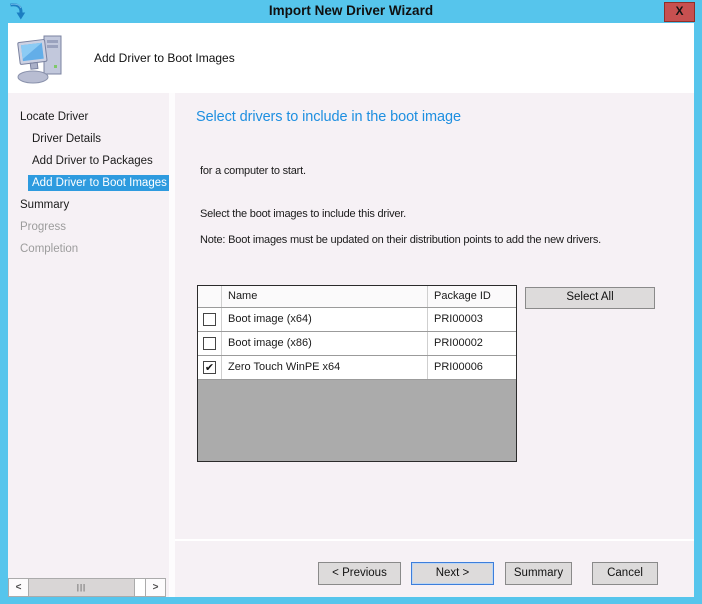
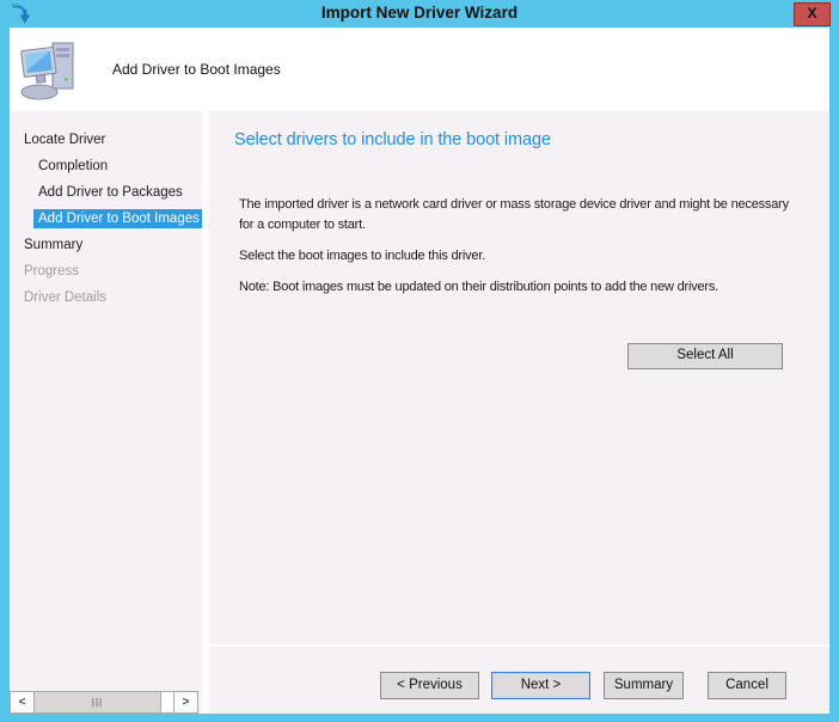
  Import New Driver Wizard
  X
  Add Driver to Boot Images
  Locate Driver
- Driver Details
+ Completion
  Add Driver to Packages
  Add Driver to Boot Images
  Summary
  Progress
- Completion
+ Driver Details
  <
  |||
  >
  Select drivers to include in the boot image
+ The imported driver is a network card driver or mass storage device driver and might be necessary
  for a computer to start.
  Select the boot images to include this driver.
  Note: Boot images must be updated on their distribution points to add the new drivers.
- Name
- Package ID
- Boot image (x64)
- PRI00003
- Boot image (x86)
- PRI00002
- ✔
- Zero Touch WinPE x64
- PRI00006
  Select All
  < Previous
  Next >
  Summary
  Cancel
